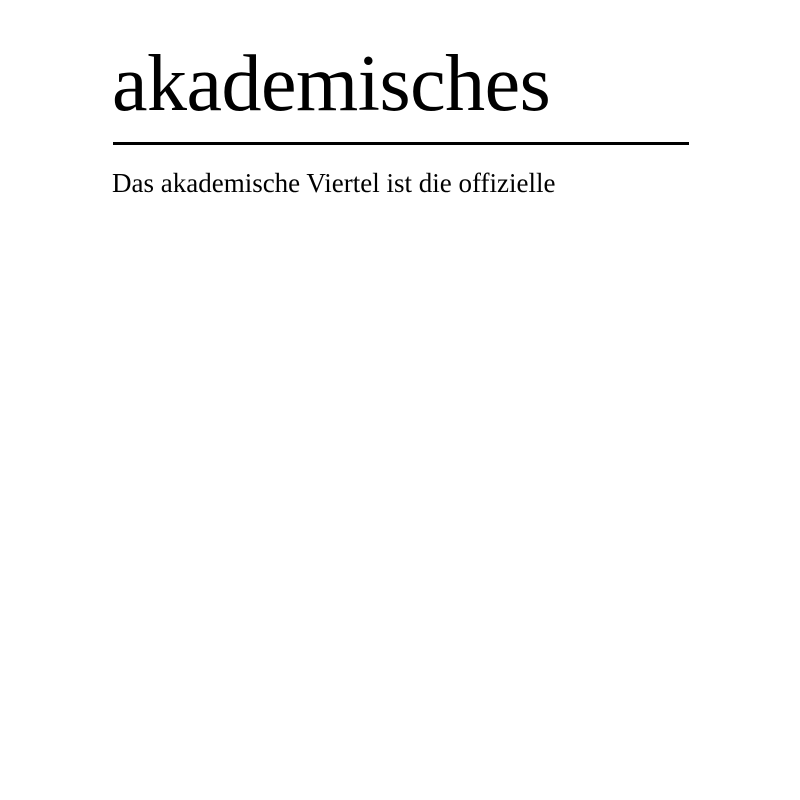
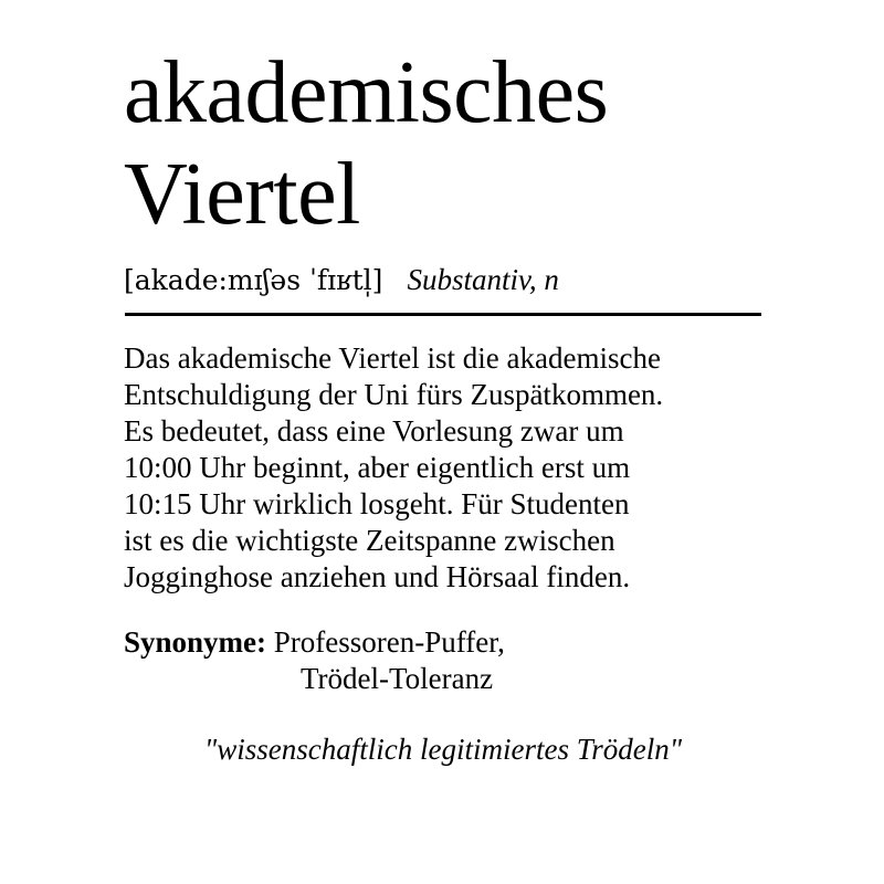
  akademisches
+ Viertel
+ [akade:mɪʃəs ˈfɪʁtl̩] Substantiv, n
- Das akademische Viertel ist die offizielle
+ Das akademische Viertel ist die akademische
+ Entschuldigung der Uni fürs Zuspätkommen.
+ Es bedeutet, dass eine Vorlesung zwar um
+ 10:00 Uhr beginnt, aber eigentlich erst um
+ 10:15 Uhr wirklich losgeht. Für Studenten
+ ist es die wichtigste Zeitspanne zwischen
+ Jogginghose anziehen und Hörsaal finden.
+ Synonyme: Professoren-Puffer,
+ Trödel-Toleranz
+ "wissenschaftlich legitimiertes Trödeln"
